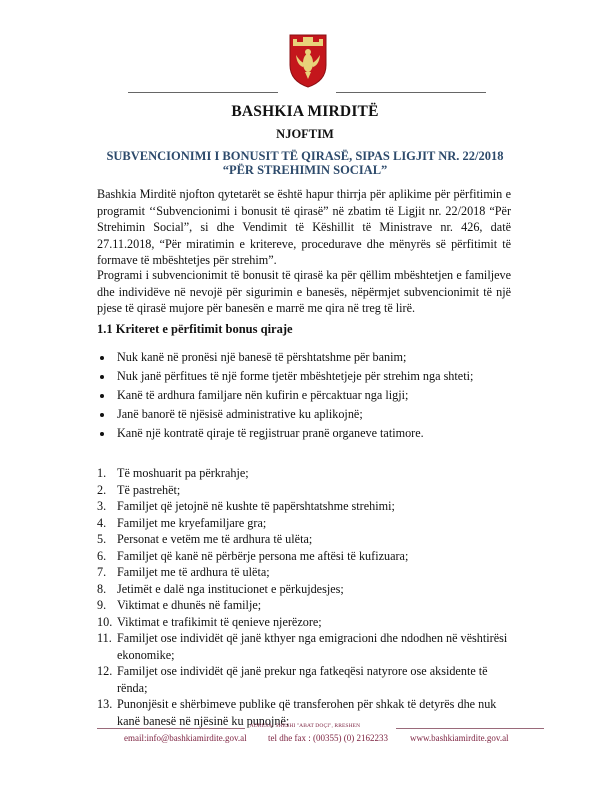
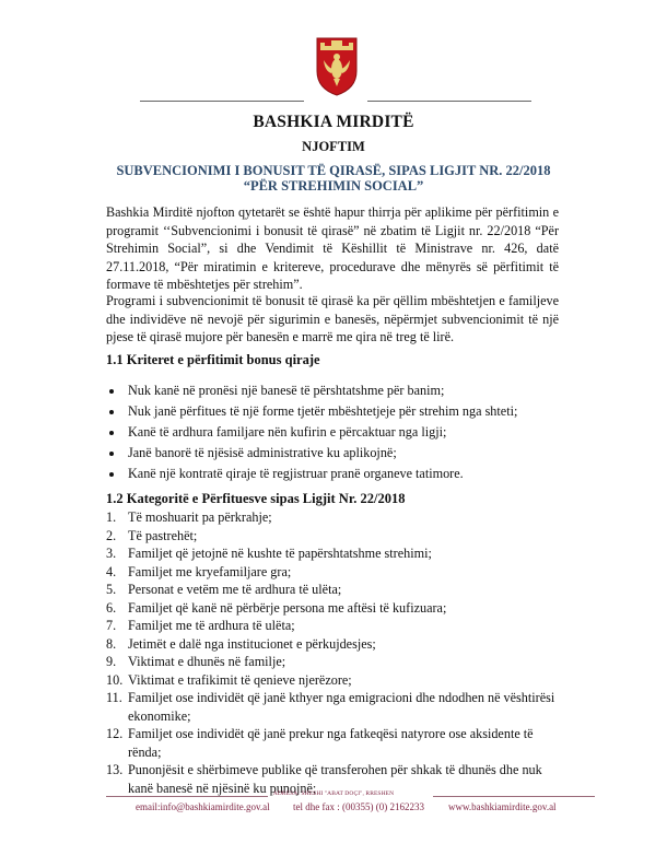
  BASHKIA MIRDITË
  NJOFTIM
  SUBVENCIONIMI I BONUSIT TË QIRASË, SIPAS LIGJIT NR. 22/2018
  “PËR STREHIMIN SOCIAL”
  Bashkia Mirditë njofton qytetarët se është hapur thirrja për aplikime për përfitimin e programit ‘‘Subvencionimi i bonusit të qirasë” në zbatim të Ligjit nr. 22/2018 “Për Strehimin Social”, si dhe Vendimit të Këshillit të Ministrave nr. 426, datë 27.11.2018, “Për miratimin e kritereve, procedurave dhe mënyrës së përfitimit të formave të mbështetjes për strehim”.
  Programi i subvencionimit të bonusit të qirasë ka për qëllim mbështetjen e familjeve dhe individëve në nevojë për sigurimin e banesës, nëpërmjet subvencionimit të një pjese të qirasë mujore për banesën e marrë me qira në treg të lirë.
  1.1 Kriteret e përfitimit bonus qiraje
  Nuk kanë në pronësi një banesë të përshtatshme për banim;
  Nuk janë përfitues të një forme tjetër mbështetjeje për strehim nga shteti;
  Kanë të ardhura familjare nën kufirin e përcaktuar nga ligji;
  Janë banorë të njësisë administrative ku aplikojnë;
  Kanë një kontratë qiraje të regjistruar pranë organeve tatimore.
+ 1.2 Kategoritë e Përfituesve sipas Ligjit Nr. 22/2018
  1.
  Të moshuarit pa përkrahje;
  2.
  Të pastrehët;
  3.
  Familjet që jetojnë në kushte të papërshtatshme strehimi;
  4.
  Familjet me kryefamiljare gra;
  5.
  Personat e vetëm me të ardhura të ulëta;
  6.
  Familjet që kanë në përbërje persona me aftësi të kufizuara;
  7.
  Familjet me të ardhura të ulëta;
  8.
  Jetimët e dalë nga institucionet e përkujdesjes;
  9.
  Viktimat e dhunës në familje;
  10.
  Viktimat e trafikimit të qenieve njerëzore;
  11.
  Familjet ose individët që janë kthyer nga emigracioni dhe ndodhen në vështirësi ekonomike;
  12.
  Familjet ose individët që janë prekur nga fatkeqësi natyrore ose aksidente të rënda;
  13.
- Punonjësit e shërbimeve publike që transferohen për shkak të detyrës dhe nuk kanë banesë në njësinë ku punojnë;
+ Punonjësit e shërbimeve publike që transferohen për shkak të dhunës dhe nuk kanë banesë në njësinë ku punojnë;
  email:info@bashkiamirdite.gov.al
  tel dhe fax : (00355) (0) 2162233
  www.bashkiamirdite.gov.al
